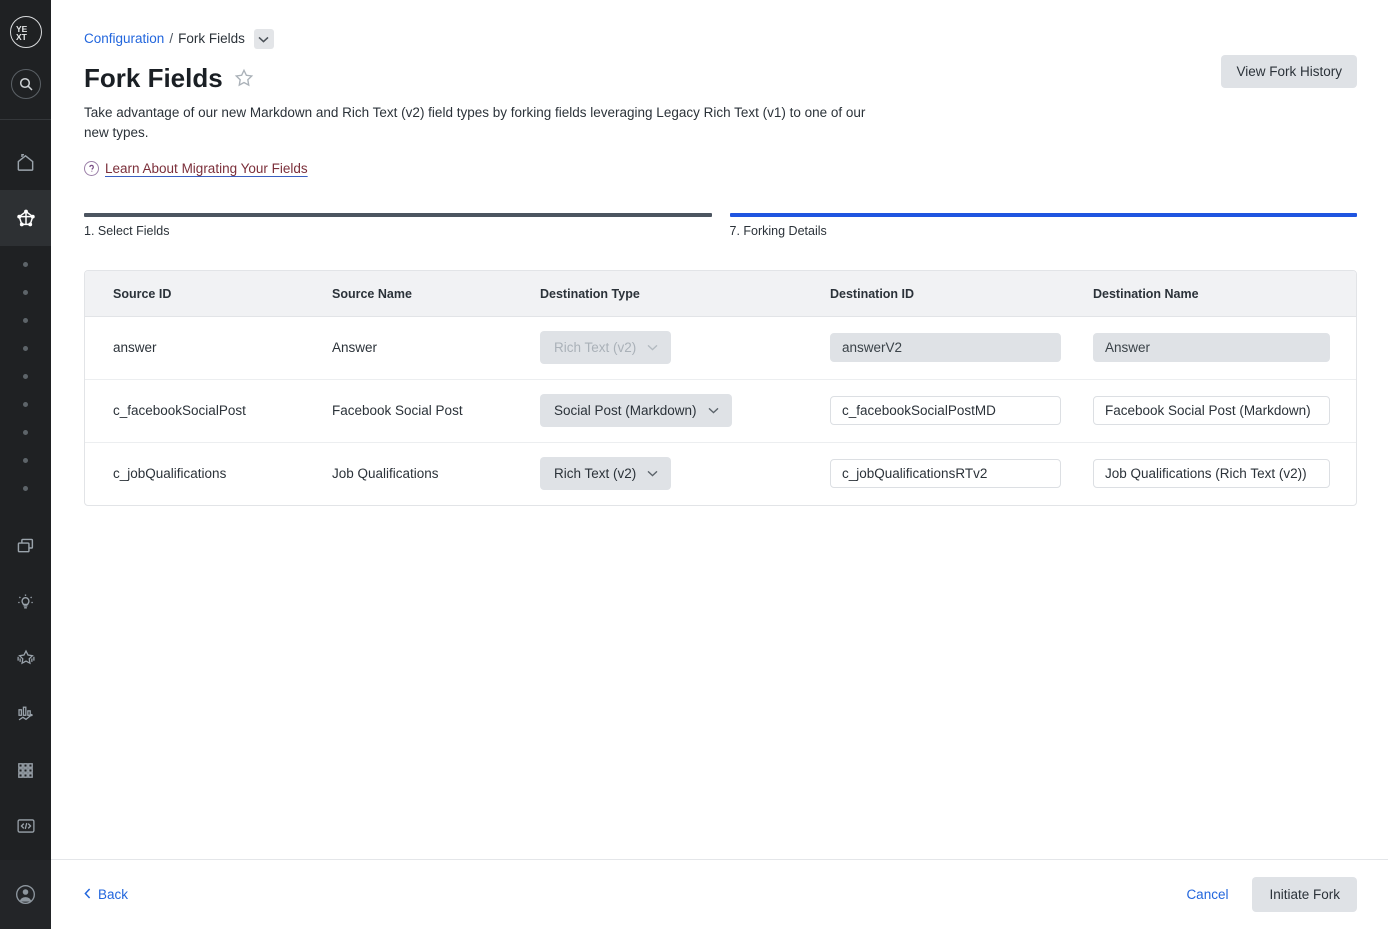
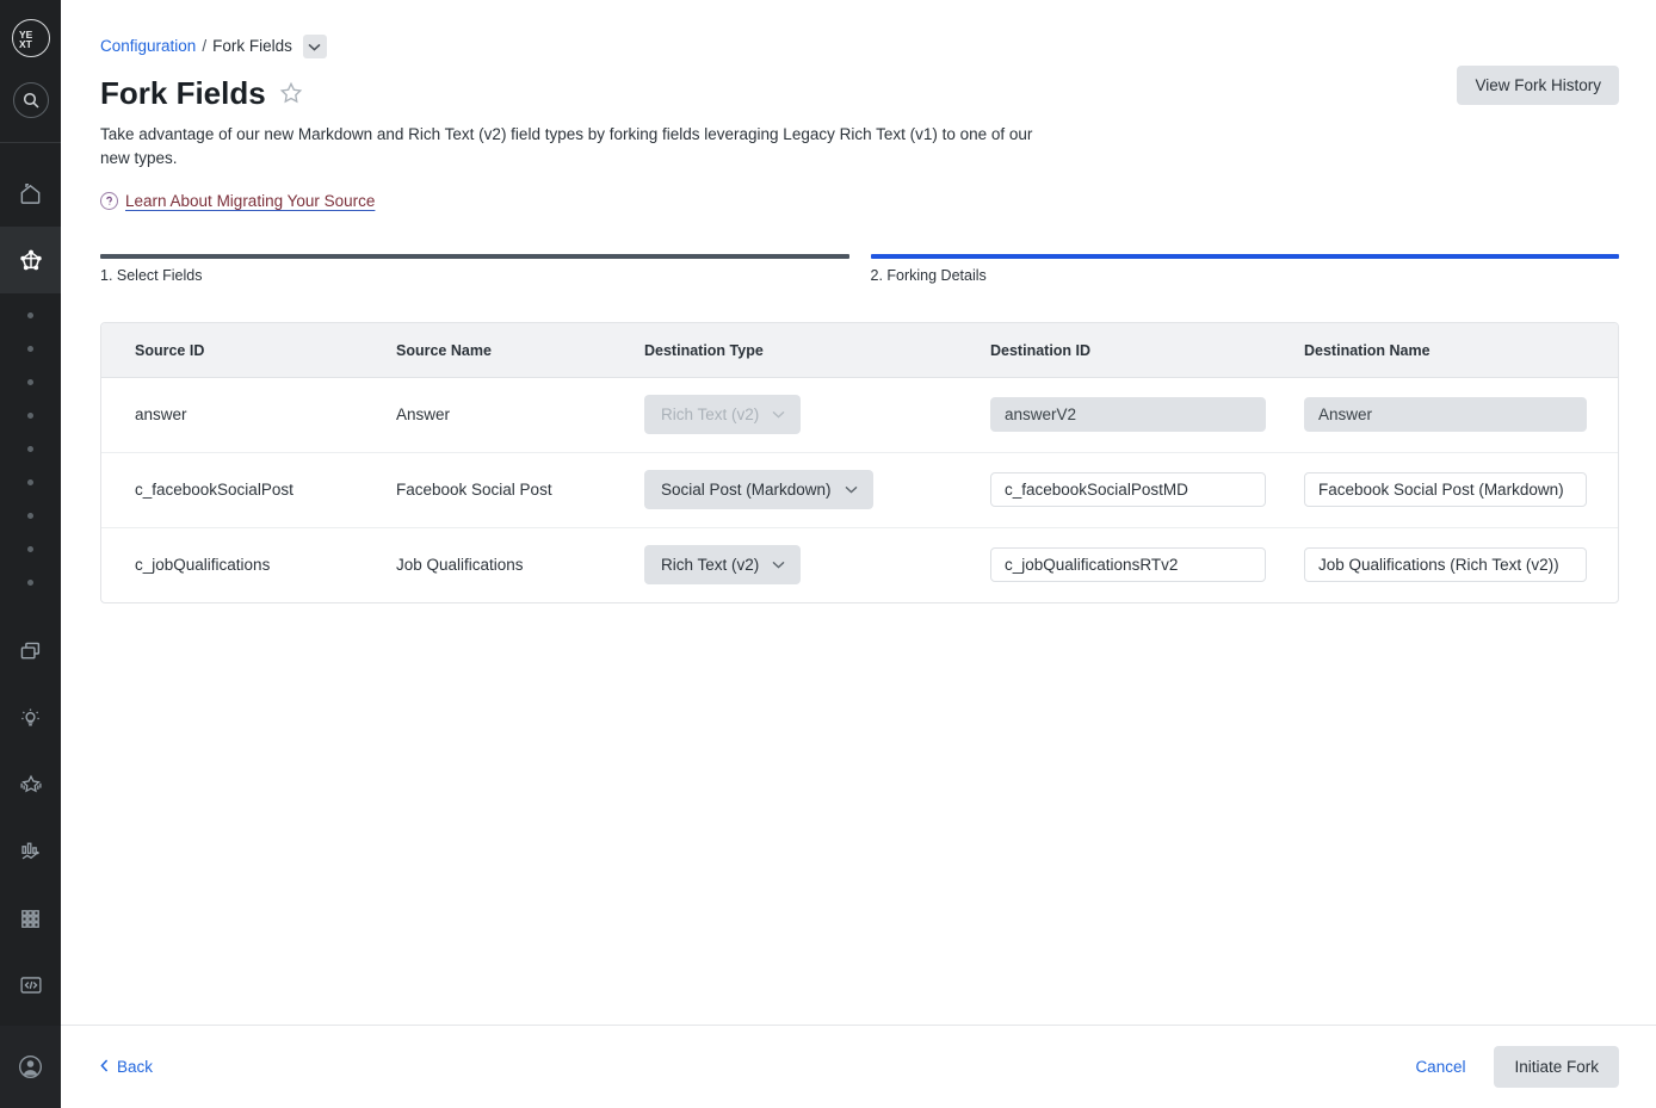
  YE
  XT
  View Fork History
  Configuration
  /
  Fork Fields
  Fork Fields
  Take advantage of our new Markdown and Rich Text (v2) field types by forking fields leveraging Legacy Rich Text (v1) to one of our new types.
- Learn About Migrating Your Fields
+ Learn About Migrating Your Source
  1. Select Fields
- 7. Forking Details
+ 2. Forking Details
  Source ID	Source Name	Destination Type	Destination ID	Destination Name
  answer	Answer	Rich Text (v2)	answerV2	Answer
  c_facebookSocialPost	Facebook Social Post	Social Post (Markdown)	c_facebookSocialPostMD	Facebook Social Post (Markdown)
  c_jobQualifications	Job Qualifications	Rich Text (v2)	c_jobQualificationsRTv2	Job Qualifications (Rich Text (v2))
  Back
  Cancel
  Initiate Fork
